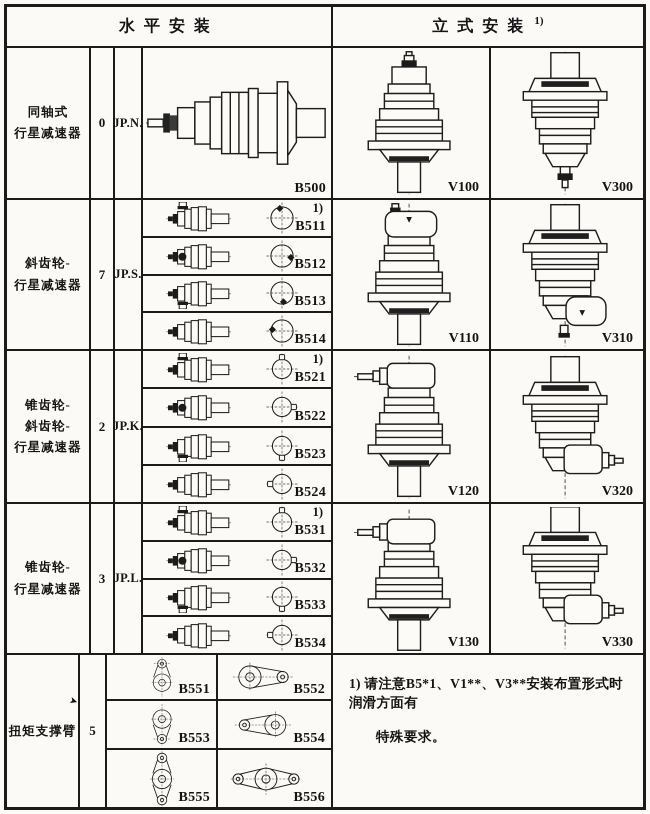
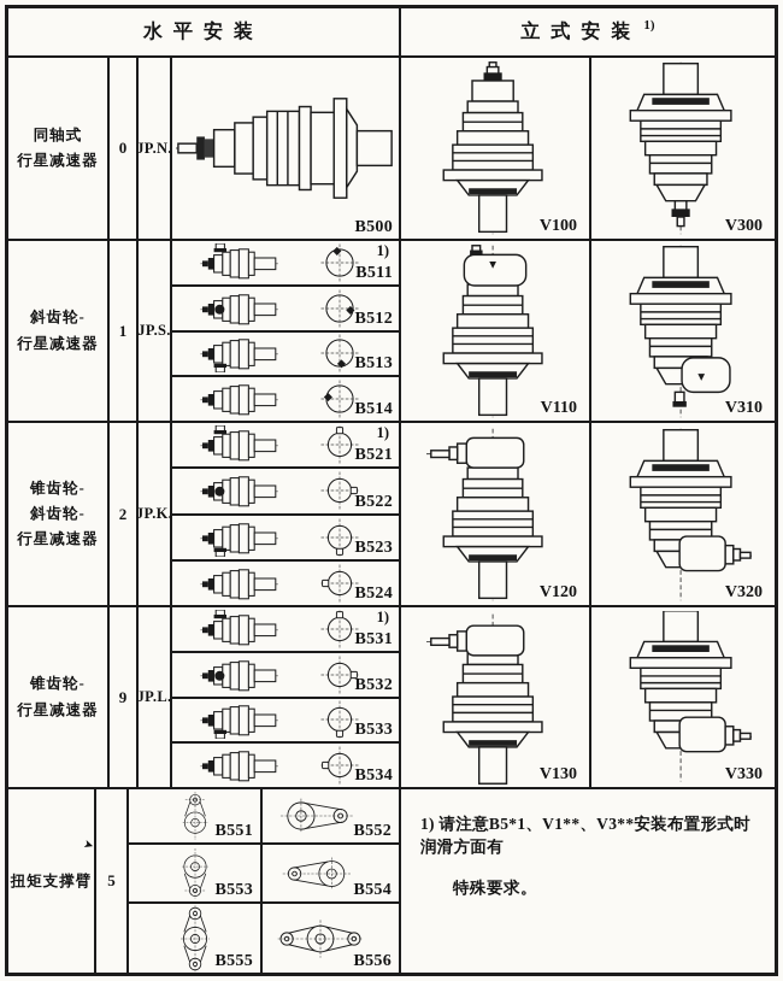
  水平安装
  立式安装
  1)
  同轴式
  行星减速器
  0
  JP.N.
  B500
  V100
  V300
  斜齿轮-
  行星减速器
- 7
+ 1
  JP.S.
  1)
  B511
  B512
  B513
  B514
  V110
  V310
  锥齿轮-
  斜齿轮-
  行星减速器
  2
  JP.K.
  1)
  B521
  B522
  B523
  B524
  V120
  V320
  锥齿轮-
  行星减速器
- 3
+ 9
  JP.L.
  1)
  B531
  B532
  B533
  B534
  V130
  V330
  扭矩支撑臂
  5
  B551
  B552
  B553
  B554
  B555
  B556
  1) 请注意B5*1、V1**、V3**安装布置形式时润滑方面有
  特殊要求。
